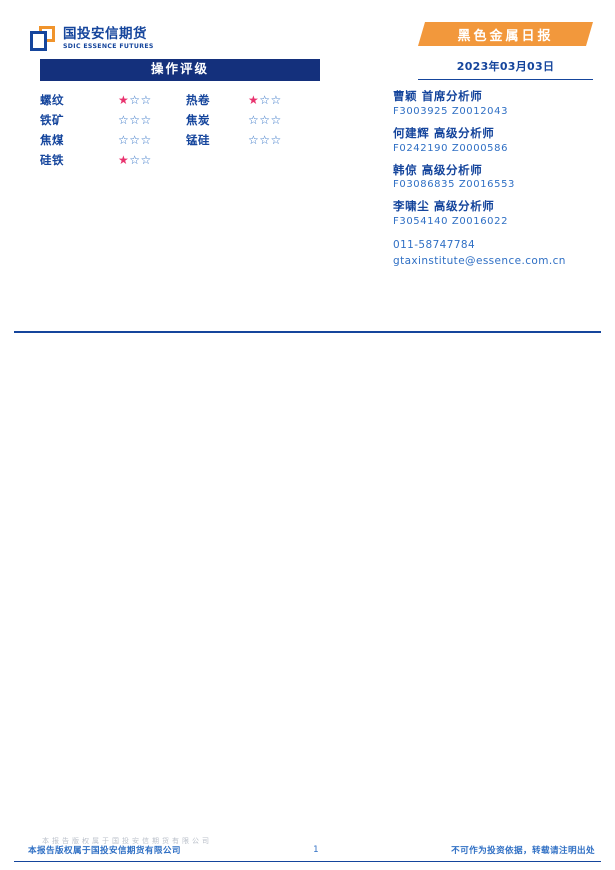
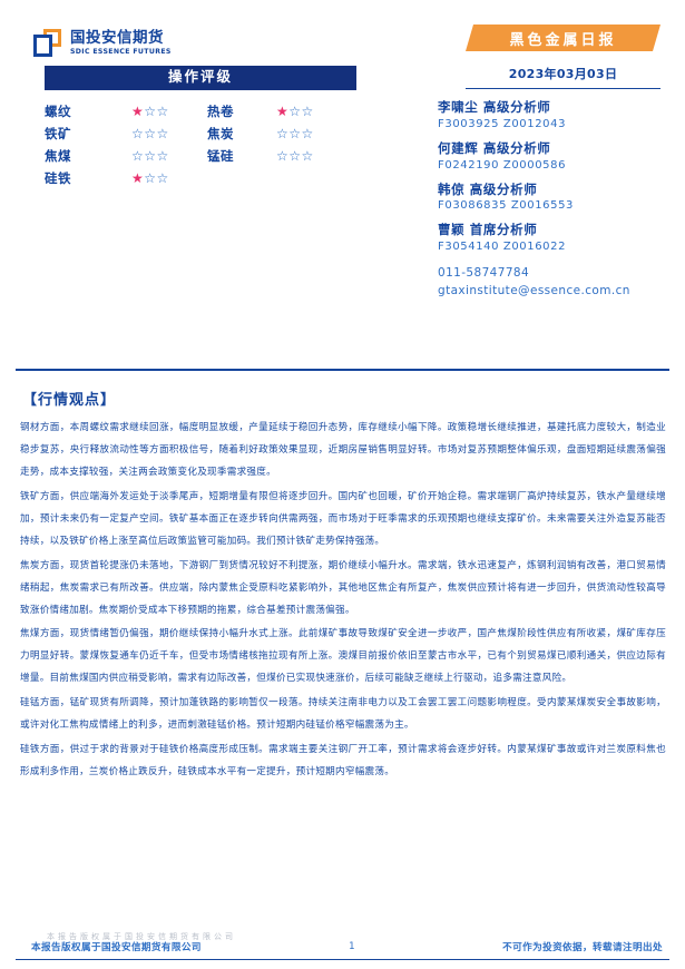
  国投安信期货
  操作评级
  螺纹
  ★☆☆
  热卷
  ★☆☆
  铁矿
  ☆☆☆
  焦炭
  ☆☆☆
  焦煤
  ☆☆☆
  锰硅
  ☆☆☆
  硅铁
  ★☆☆
  黑色金属日报
  2023年03月03日
- 曹颖 首席分析师
+ 李啸尘 高级分析师
  F3003925 Z0012043
  何建辉 高级分析师
  F0242190 Z0000586
  韩倞 高级分析师
  F03086835 Z0016553
- 李啸尘 高级分析师
+ 曹颖 首席分析师
  F3054140 Z0016022
  011-58747784
  gtaxinstitute@essence.com.cn
+ 【行情观点】
+ 钢材方面，本周螺纹需求继续回涨，幅度明显放缓，产量延续于稳回升态势，库存继续小幅下降。政策稳增长继续推进，基建托底力度较大，制造业稳步复苏，央行释放流动性等方面积极信号，随着利好政策效果显现，近期房屋销售明显好转。市场对复苏预期整体偏乐观，盘面短期延续震荡偏强走势，成本支撑较强，关注两会政策变化及现季需求强度。
+ 铁矿方面，供应端海外发运处于淡季尾声，短期增量有限但将逐步回升。国内矿也回暖，矿价开始企稳。需求端钢厂高炉持续复苏，铁水产量继续增加，预计未来仍有一定复产空间。铁矿基本面正在逐步转向供需两强，而市场对于旺季需求的乐观预期也继续支撑矿价。未来需要关注外造复苏能否持续，以及铁矿价格上涨至高位后政策监管可能加码。我们预计铁矿走势保持强荡。
+ 焦炭方面，现货首轮提涨仍未落地，下游钢厂到货情况较好不利提涨，期价继续小幅升水。需求端，铁水迅速复产，炼钢利润销有改善，港口贸易情绪稍起，焦炭需求已有所改善。供应端，除内蒙焦企受原料吃紧影响外，其他地区焦企有所复产，焦炭供应预计将有进一步回升，供货流动性较高导致涨价情绪加剧。焦炭期价受成本下移预期的拖累，综合基差预计震荡偏强。
+ 焦煤方面，现货情绪暂仍偏强，期价继续保持小幅升水式上涨。此前煤矿事故导致煤矿安全进一步收严，国产焦煤阶段性供应有所收紧，煤矿库存压力明显好转。蒙煤恢复通车仍近千车，但受市场情绪核拖拉现有所上涨。澳煤目前报价依旧至蒙古市水平，已有个别贸易煤已顺利通关，供应边际有增量。目前焦煤国内供应稍受影响，需求有边际改善，但煤价已实现快速涨价，后续可能缺乏继续上行驱动，追多需注意风险。
+ 硅锰方面，锰矿现货有所调降，预计加蓬铁路的影响暂仅一段落。持续关注南非电力以及工会罢工罢工问题影响程度。受内蒙某煤炭安全事故影响，或许对化工焦构成情绪上的利多，进而刺激硅锰价格。预计短期内硅锰价格窄幅震荡为主。
+ 硅铁方面，供过于求的背景对于硅铁价格高度形成压制。需求端主要关注钢厂开工率，预计需求将会逐步好转。内蒙某煤矿事故或许对兰炭原料焦也形成利多作用，兰炭价格止跌反升，硅铁成本水平有一定提升，预计短期内窄幅震荡。
  本报告版权属于国投安信期货有限公司
  本报告版权属于国投安信期货有限公司
  1
  不可作为投资依据，转载请注明出处
